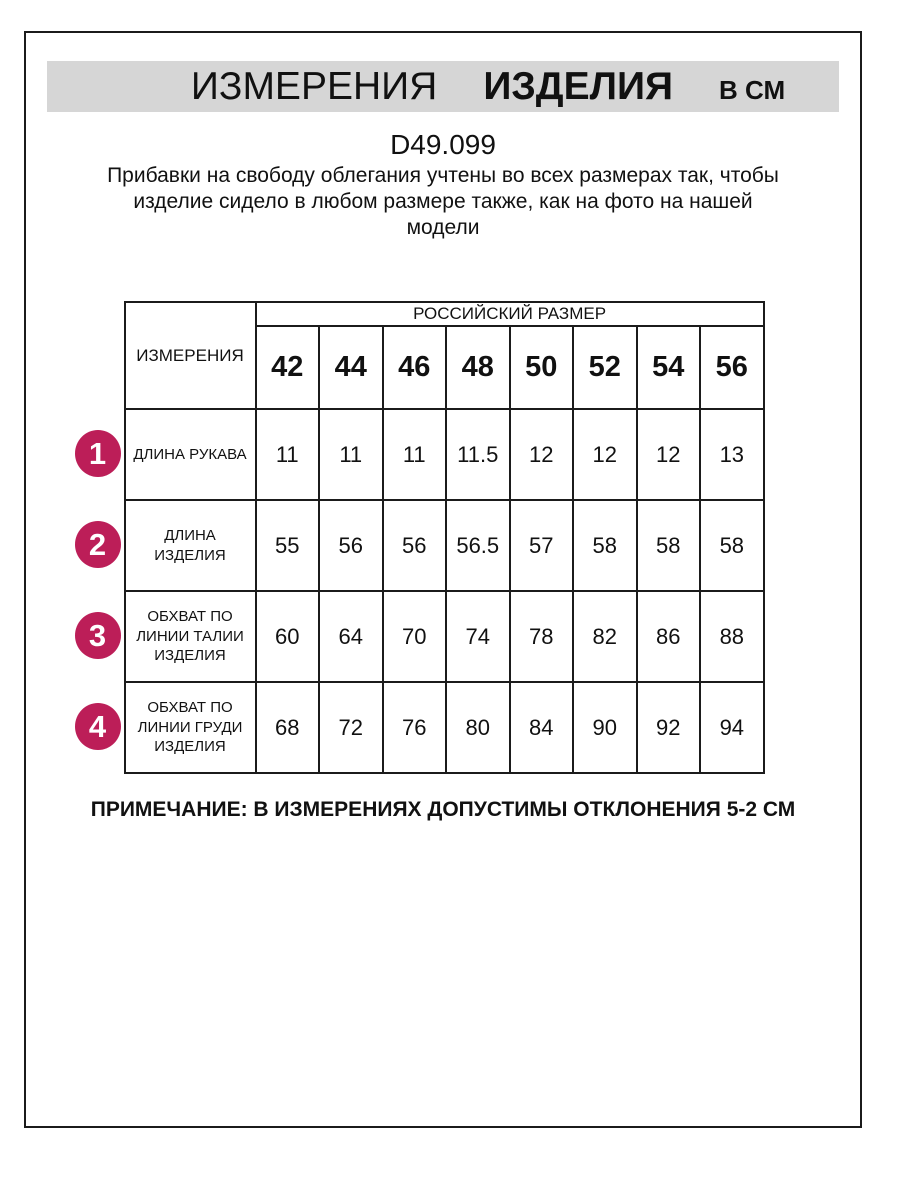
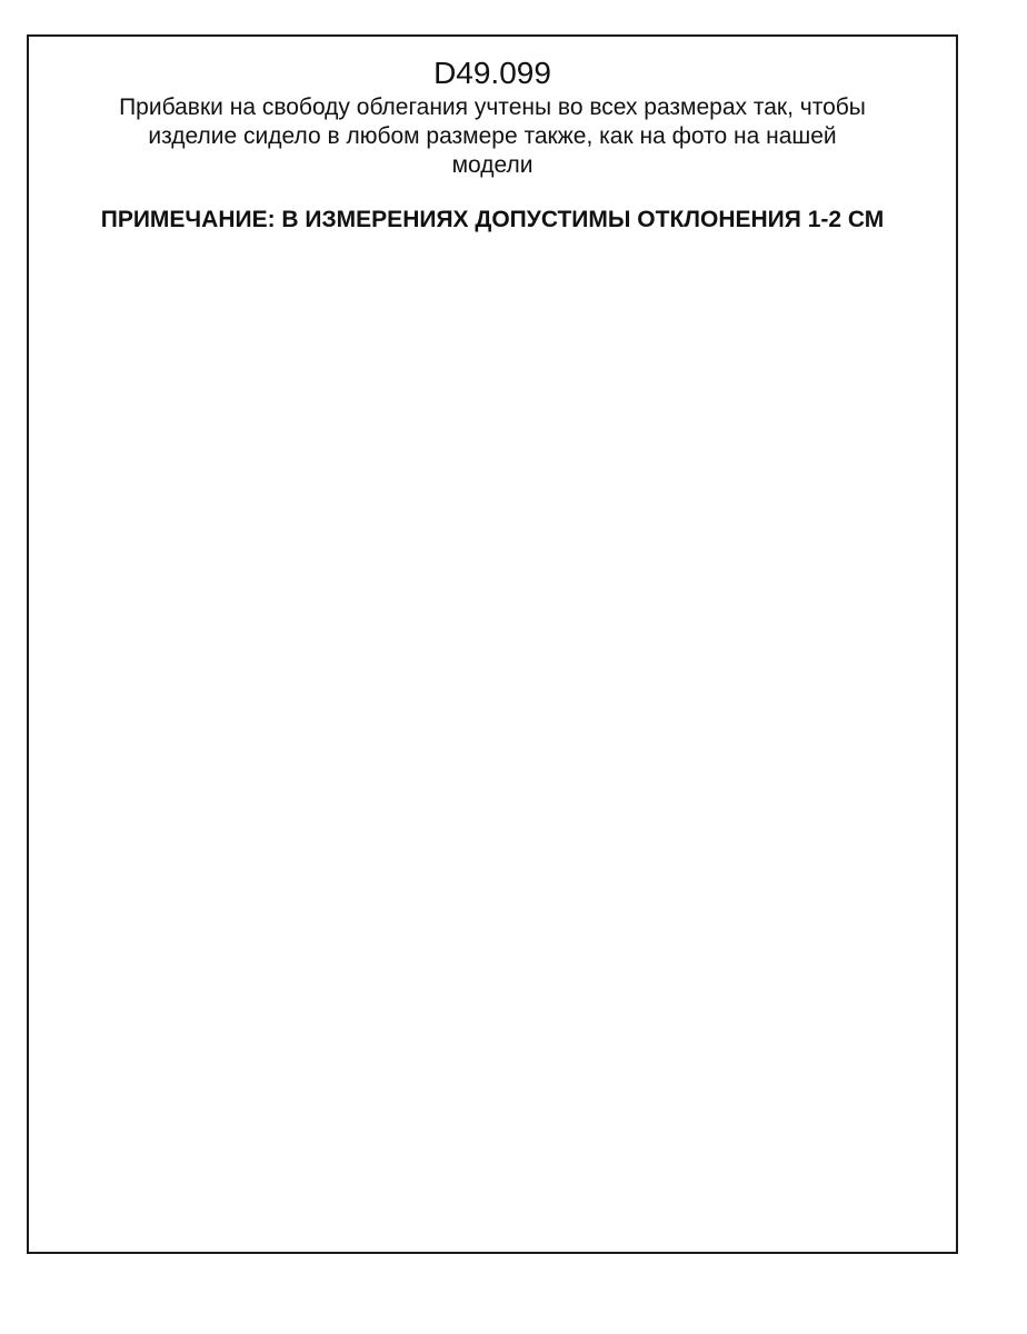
- ИЗМЕРЕНИЯ
- ИЗДЕЛИЯ
- В СМ
  D49.099
  Прибавки на свободу облегания учтены во всех размерах так, чтобы
  изделие сидело в любом размере также, как на фото на нашей
  модели
- ИЗМЕРЕНИЯ	РОССИЙСКИЙ РАЗМЕР
- 42	44	46	48	50	52	54	56
- ДЛИНА РУКАВА	11	11	11	11.5	12	12	12	13
- ДЛИНА ИЗДЕЛИЯ	55	56	56	56.5	57	58	58	58
- ОБХВАТ ПО ЛИНИИ ТАЛИИ ИЗДЕЛИЯ	60	64	70	74	78	82	86	88
- ОБХВАТ ПО ЛИНИИ ГРУДИ ИЗДЕЛИЯ	68	72	76	80	84	90	92	94
- 1
- 2
- 3
- 4
- ПРИМЕЧАНИЕ: В ИЗМЕРЕНИЯХ ДОПУСТИМЫ ОТКЛОНЕНИЯ 5-2 СМ
+ ПРИМЕЧАНИЕ: В ИЗМЕРЕНИЯХ ДОПУСТИМЫ ОТКЛОНЕНИЯ 1-2 СМ
